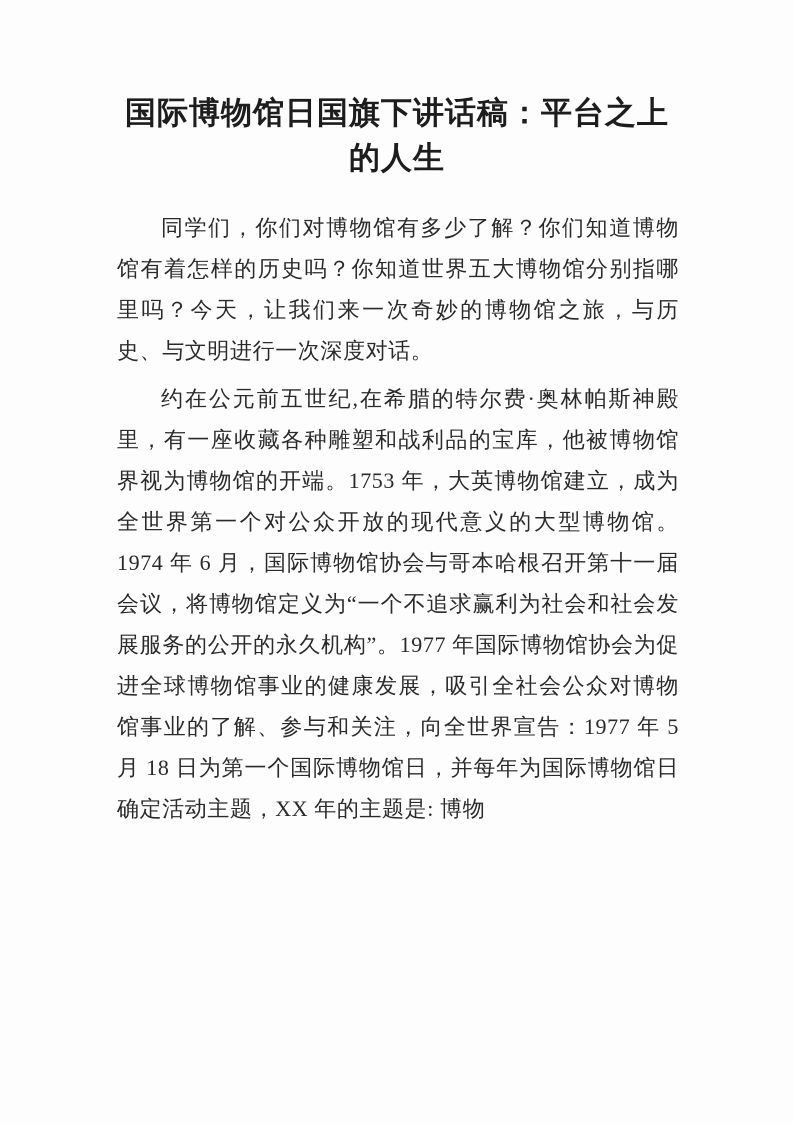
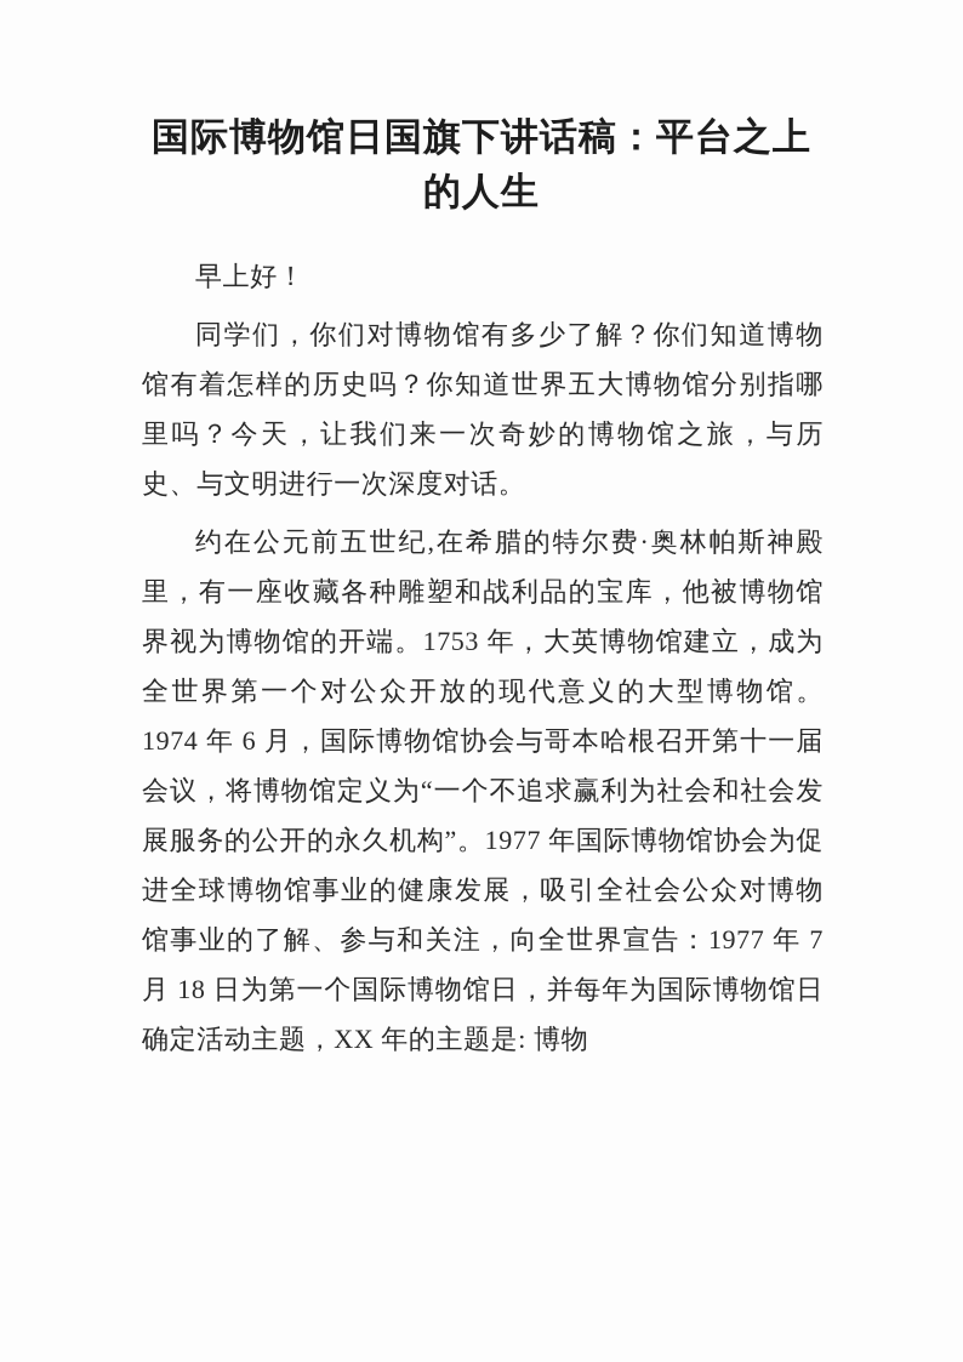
  国际博物馆日国旗下讲话稿：平台之上
  的人生
+ 早上好！
  同学们，你们对博物馆有多少了解？你们知道博物馆有着怎样的历史吗？你知道世界五大博物馆分别指哪里吗？今天，让我们来一次奇妙的博物馆之旅，与历史、与文明进行一次深度对话。
- 约在公元前五世纪,在希腊的特尔费·奥林帕斯神殿里，有一座收藏各种雕塑和战利品的宝库，他被博物馆界视为博物馆的开端。1753 年，大英博物馆建立，成为全世界第一个对公众开放的现代意义的大型博物馆。1974 年 6 月，国际博物馆协会与哥本哈根召开第十一届会议，将博物馆定义为“一个不追求赢利为社会和社会发展服务的公开的永久机构”。1977 年国际博物馆协会为促进全球博物馆事业的健康发展，吸引全社会公众对博物馆事业的了解、参与和关注，向全世界宣告：1977 年 5 月 18 日为第一个国际博物馆日，并每年为国际博物馆日确定活动主题，XX 年的主题是: 博物
+ 约在公元前五世纪,在希腊的特尔费·奥林帕斯神殿里，有一座收藏各种雕塑和战利品的宝库，他被博物馆界视为博物馆的开端。1753 年，大英博物馆建立，成为全世界第一个对公众开放的现代意义的大型博物馆。1974 年 6 月，国际博物馆协会与哥本哈根召开第十一届会议，将博物馆定义为“一个不追求赢利为社会和社会发展服务的公开的永久机构”。1977 年国际博物馆协会为促进全球博物馆事业的健康发展，吸引全社会公众对博物馆事业的了解、参与和关注，向全世界宣告：1977 年 7 月 18 日为第一个国际博物馆日，并每年为国际博物馆日确定活动主题，XX 年的主题是: 博物
